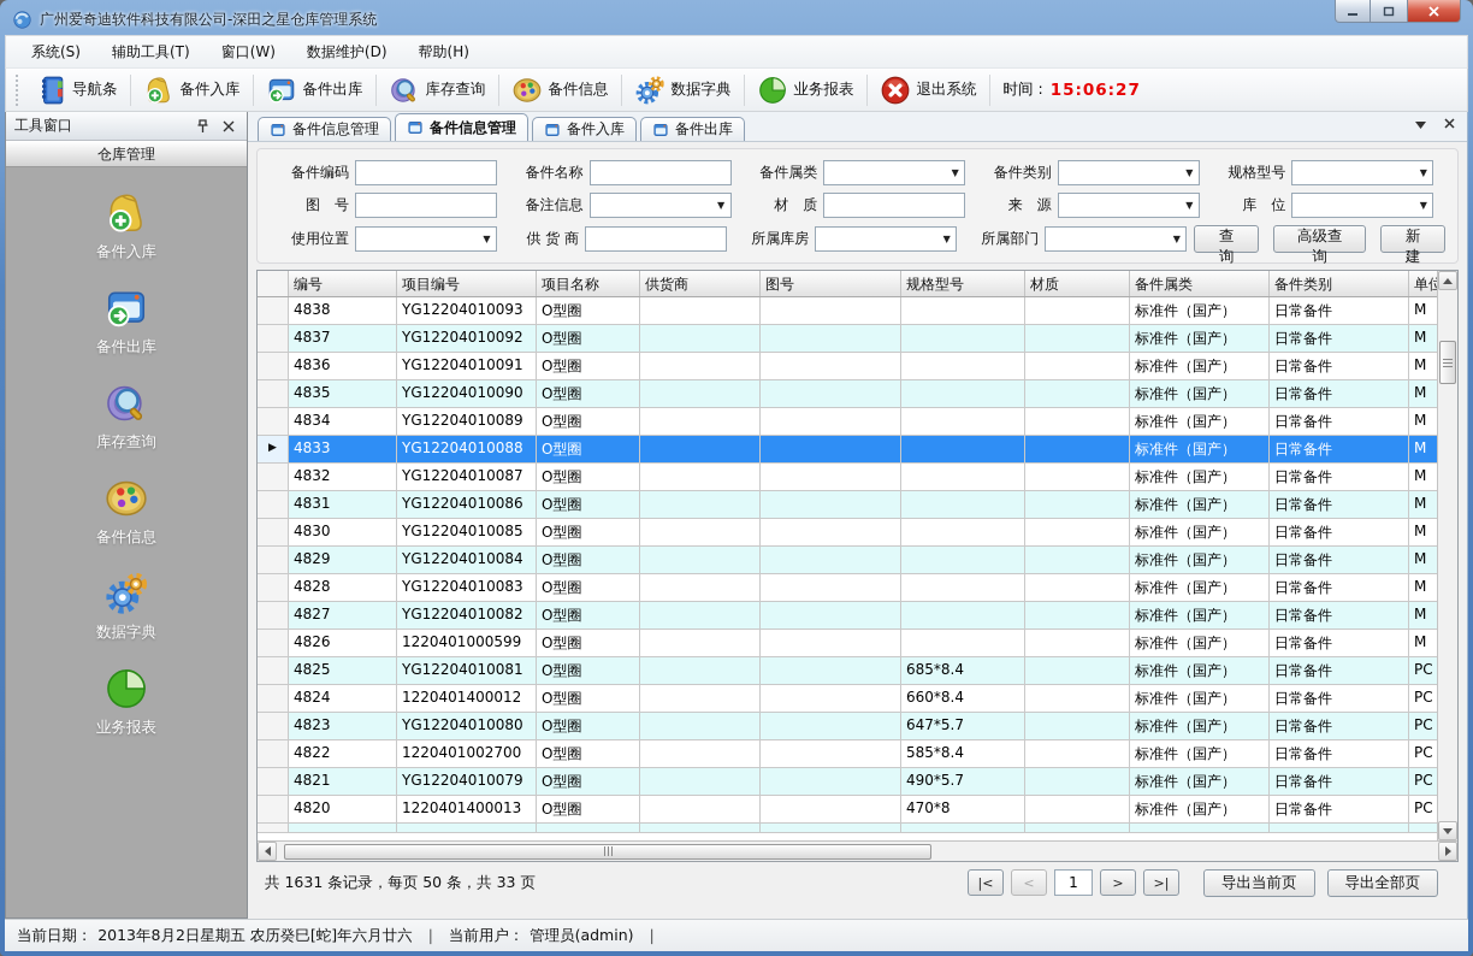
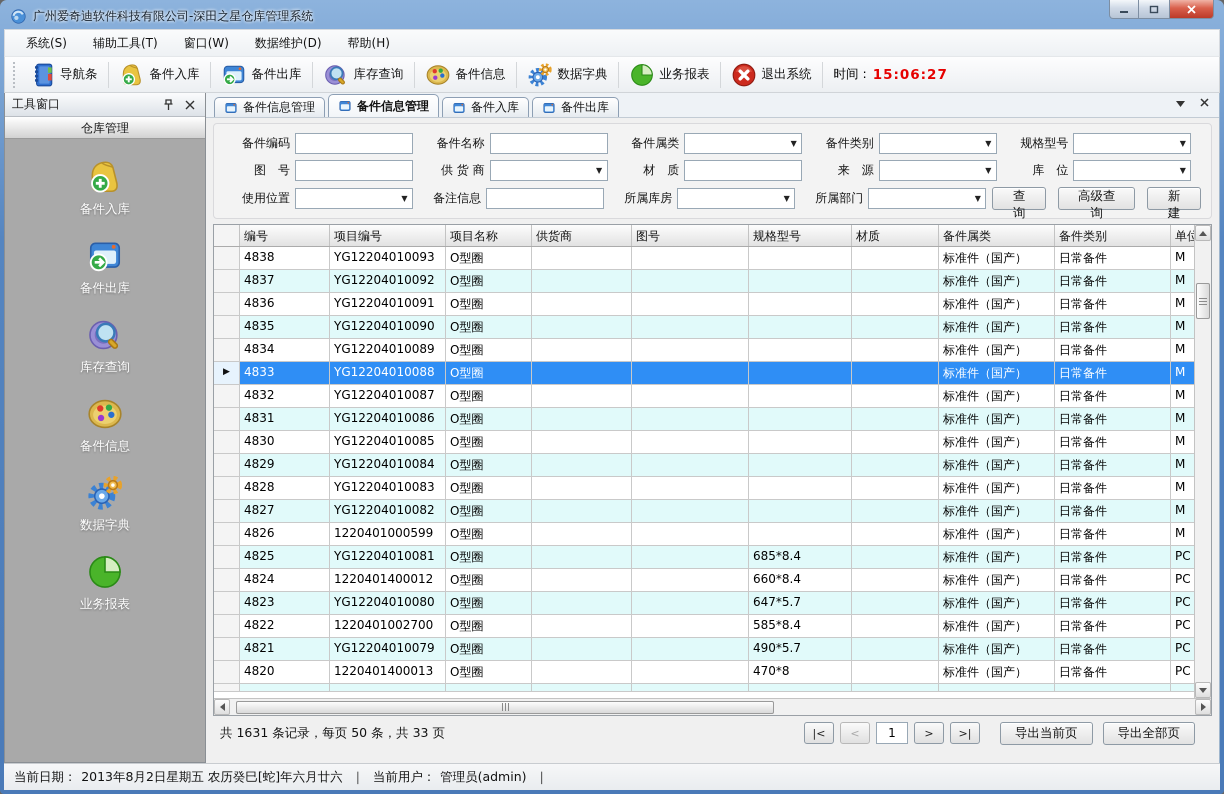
  广州爱奇迪软件科技有限公司-深田之星仓库管理系统
  系统(S)
  辅助工具(T)
  窗口(W)
  数据维护(D)
  帮助(H)
  导航条
  备件入库
  备件出库
  库存查询
  备件信息
  数据字典
  业务报表
  退出系统
  时间 :
  15:06:27
  工具窗口
  仓库管理
  备件入库
  备件出库
  库存查询
  备件信息
  数据字典
  业务报表
  备件信息管理
  备件信息管理
  备件入库
  备件出库
  备件编码
  备件名称
  备件属类
  ▼
  备件类别
  ▼
  规格型号
  ▼
  图 号
- 备注信息
+ 供 货 商
  ▼
  材 质
  来 源
  ▼
  库 位
  ▼
  使用位置
  ▼
- 供 货 商
+ 备注信息
  所属库房
  ▼
  所属部门
  ▼
  查询
  高级查询
  新建
  编号
  项目编号
  项目名称
  供货商
  图号
  规格型号
  材质
  备件属类
  备件类别
  单位
  4838
  YG12204010093
  O型圈
  标准件（国产）
  日常备件
  M
  4837
  YG12204010092
  O型圈
  标准件（国产）
  日常备件
  M
  4836
  YG12204010091
  O型圈
  标准件（国产）
  日常备件
  M
  4835
  YG12204010090
  O型圈
  标准件（国产）
  日常备件
  M
  4834
  YG12204010089
  O型圈
  标准件（国产）
  日常备件
  M
  ▶
  4833
  YG12204010088
  O型圈
  标准件（国产）
  日常备件
  M
  4832
  YG12204010087
  O型圈
  标准件（国产）
  日常备件
  M
  4831
  YG12204010086
  O型圈
  标准件（国产）
  日常备件
  M
  4830
  YG12204010085
  O型圈
  标准件（国产）
  日常备件
  M
  4829
  YG12204010084
  O型圈
  标准件（国产）
  日常备件
  M
  4828
  YG12204010083
  O型圈
  标准件（国产）
  日常备件
  M
  4827
  YG12204010082
  O型圈
  标准件（国产）
  日常备件
  M
  4826
  1220401000599
  O型圈
  标准件（国产）
  日常备件
  M
  4825
  YG12204010081
  O型圈
  685*8.4
  标准件（国产）
  日常备件
  PC
  4824
  1220401400012
  O型圈
  660*8.4
  标准件（国产）
  日常备件
  PC
  4823
  YG12204010080
  O型圈
  647*5.7
  标准件（国产）
  日常备件
  PC
  4822
  1220401002700
  O型圈
  585*8.4
  标准件（国产）
  日常备件
  PC
  4821
  YG12204010079
  O型圈
  490*5.7
  标准件（国产）
  日常备件
  PC
  4820
  1220401400013
  O型圈
  470*8
  标准件（国产）
  日常备件
  PC
  共 1631 条记录，每页 50 条，共 33 页
  |<
  <
  1
  >
  >|
  导出当前页
  导出全部页
  当前日期 :
  2013年8月2日星期五 农历癸巳[蛇]年六月廿六
  ｜
  当前用户 :
  管理员(admin)
  ｜
